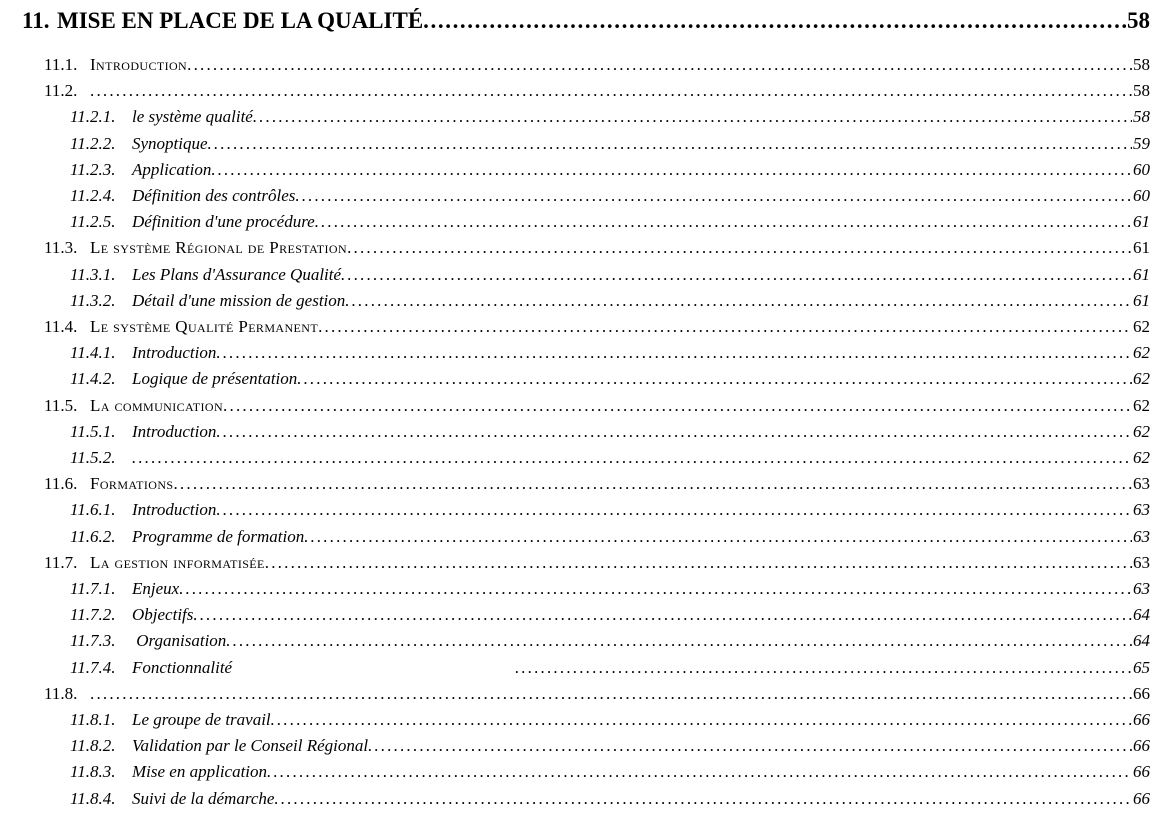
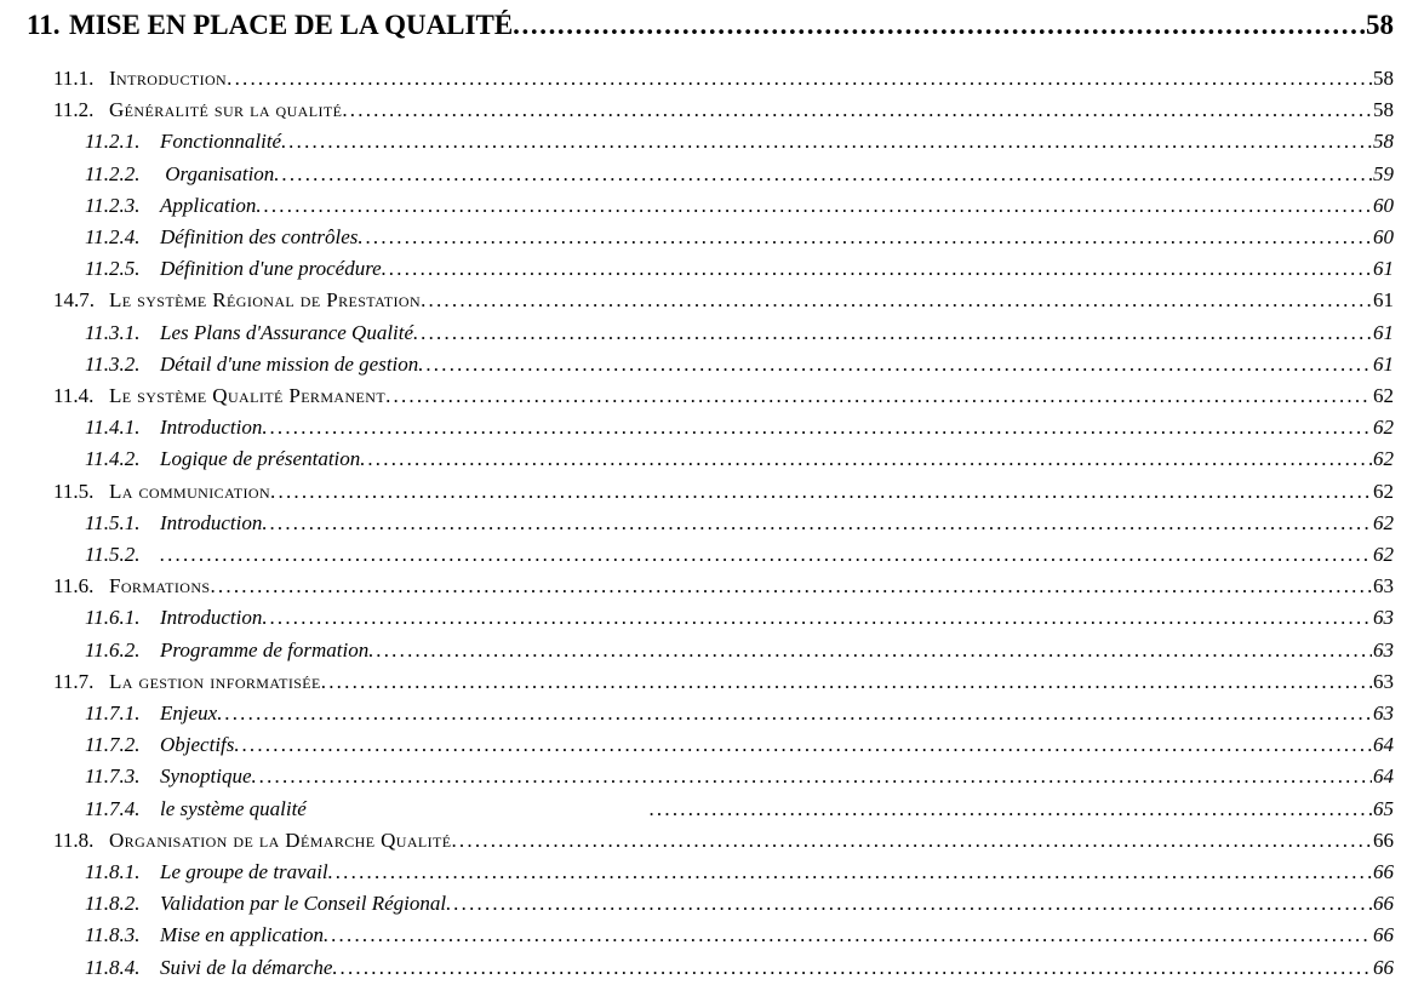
  11.
  MISE EN PLACE DE LA QUALITÉ
  58
  11.1.
  Introduction
  58
  11.2.
+ Généralité sur la qualité
  58
  11.2.1.
- le système qualité
+ Fonctionnalité
  58
  11.2.2.
- Synoptique
+ Organisation
  59
  11.2.3.
  Application
  60
  11.2.4.
  Définition des contrôles
  60
  11.2.5.
  Définition d'une procédure
  61
- 11.3.
+ 14.7.
  Le système Régional de Prestation
  61
  11.3.1.
  Les Plans d'Assurance Qualité
  61
  11.3.2.
  Détail d'une mission de gestion
  61
  11.4.
  Le système Qualité Permanent
  62
  11.4.1.
  Introduction
  62
  11.4.2.
  Logique de présentation
  62
  11.5.
  La communication
  62
  11.5.1.
  Introduction
  62
  11.5.2.
  62
  11.6.
  Formations
  63
  11.6.1.
  Introduction
  63
  11.6.2.
  Programme de formation
  63
  11.7.
  La gestion informatisée
  63
  11.7.1.
  Enjeux
  63
  11.7.2.
  Objectifs
  64
  11.7.3.
- Organisation
+ Synoptique
  64
  11.7.4.
- Fonctionnalité
+ le système qualité
  65
  11.8.
+ Organisation de la Démarche Qualité
  66
  11.8.1.
  Le groupe de travail
  66
  11.8.2.
  Validation par le Conseil Régional
  66
  11.8.3.
  Mise en application
  66
  11.8.4.
  Suivi de la démarche
  66
